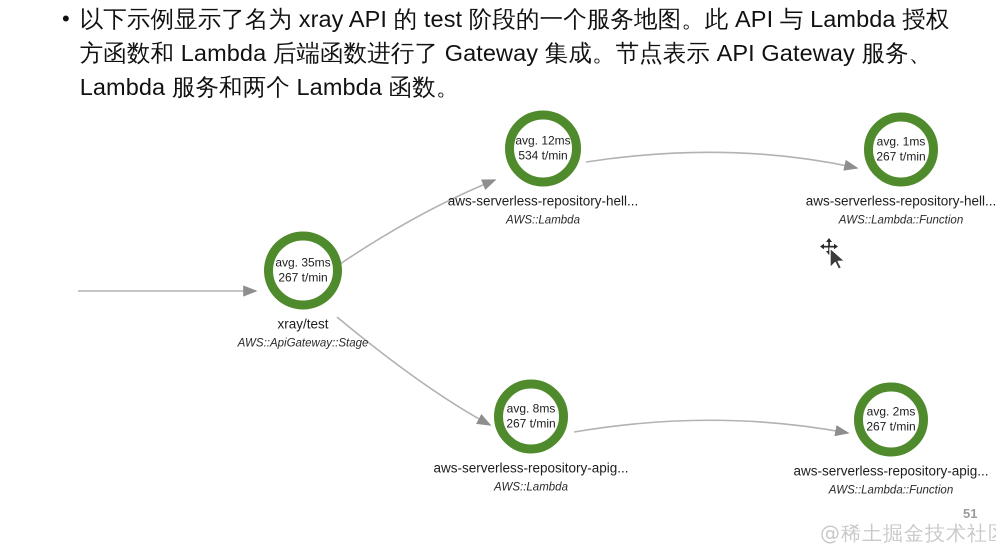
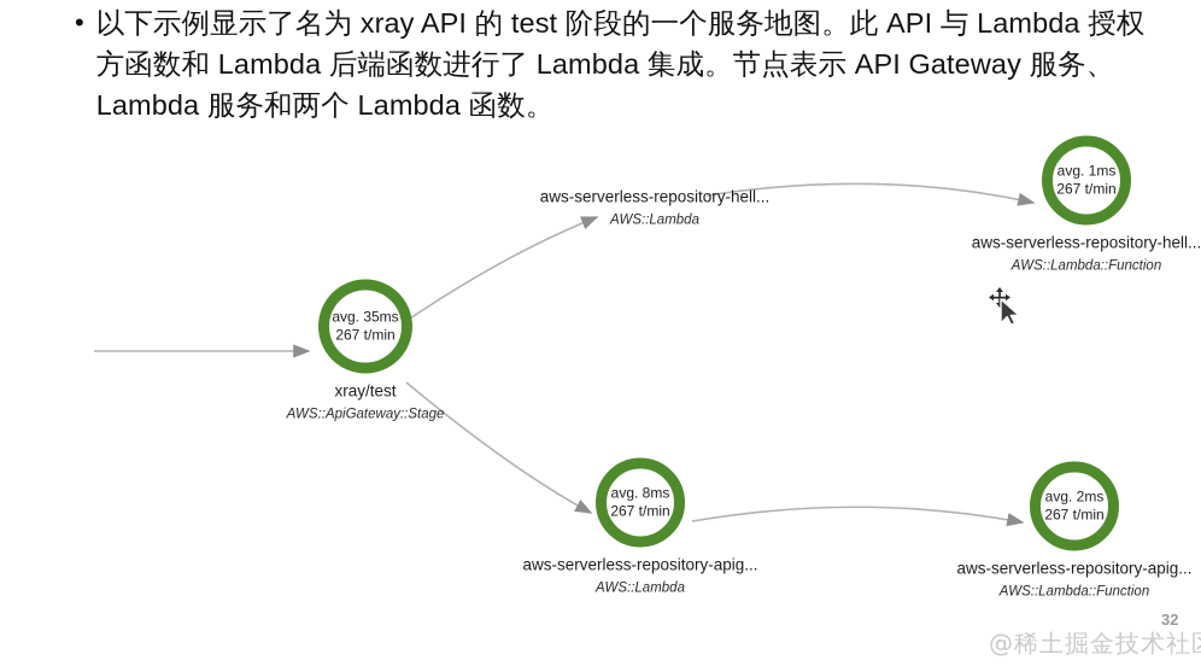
  •
- 以下示例显示了名为 xray API 的 test 阶段的一个服务地图。此 API 与 Lambda 授权方函数和 Lambda 后端函数进行了 Gateway 集成。节点表示 API Gateway 服务、Lambda 服务和两个 Lambda 函数。
+ 以下示例显示了名为 xray API 的 test 阶段的一个服务地图。此 API 与 Lambda 授权方函数和 Lambda 后端函数进行了 Lambda 集成。节点表示 API Gateway 服务、Lambda 服务和两个 Lambda 函数。
  avg. 35ms
  267 t/min
  xray/test
  AWS::ApiGateway::Stage
- avg. 12ms
- 534 t/min
  aws-serverless-repository-hell...
  AWS::Lambda
  avg. 1ms
  267 t/min
  aws-serverless-repository-hell...
  AWS::Lambda::Function
  avg. 8ms
  267 t/min
  aws-serverless-repository-apig...
  AWS::Lambda
  avg. 2ms
  267 t/min
  aws-serverless-repository-apig...
  AWS::Lambda::Function
  @稀土掘金技术社
- 51
+ 32
